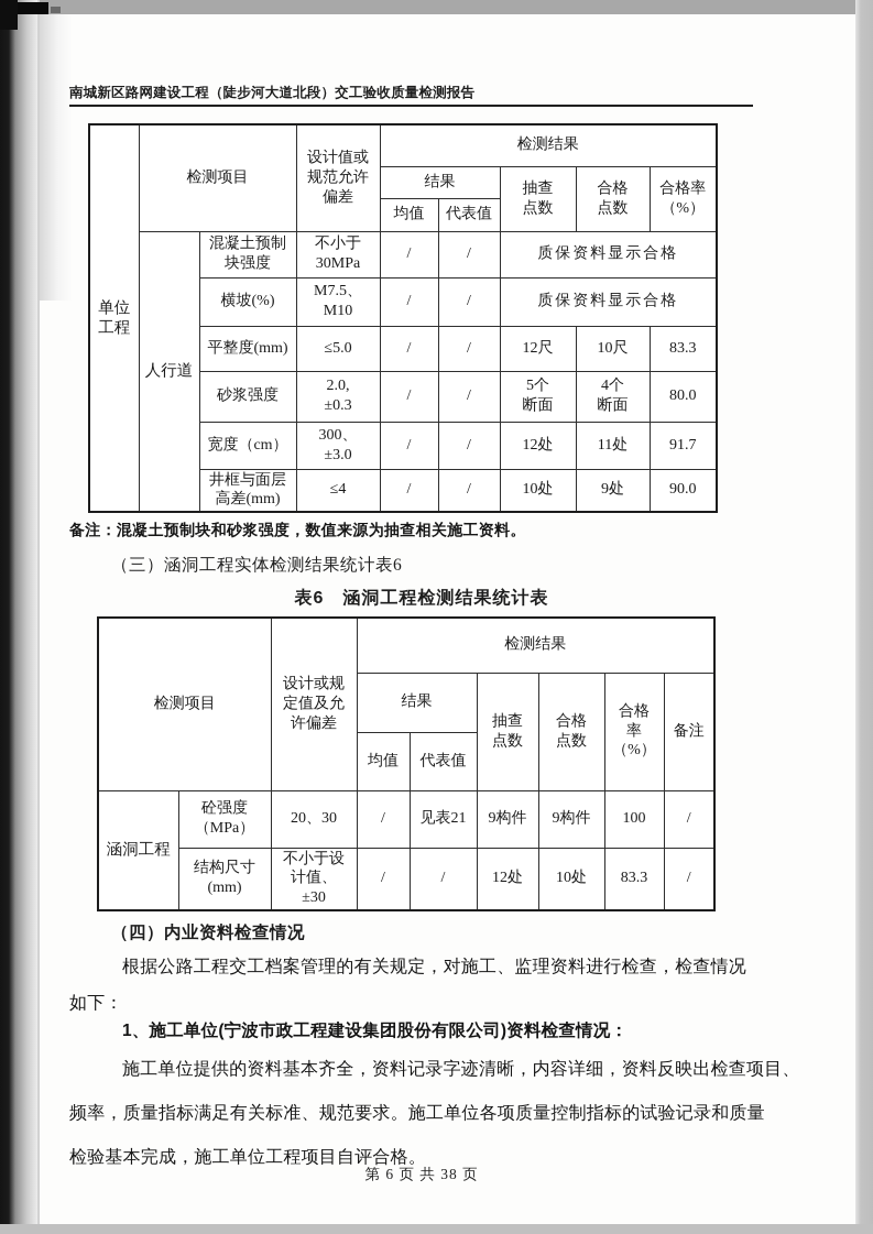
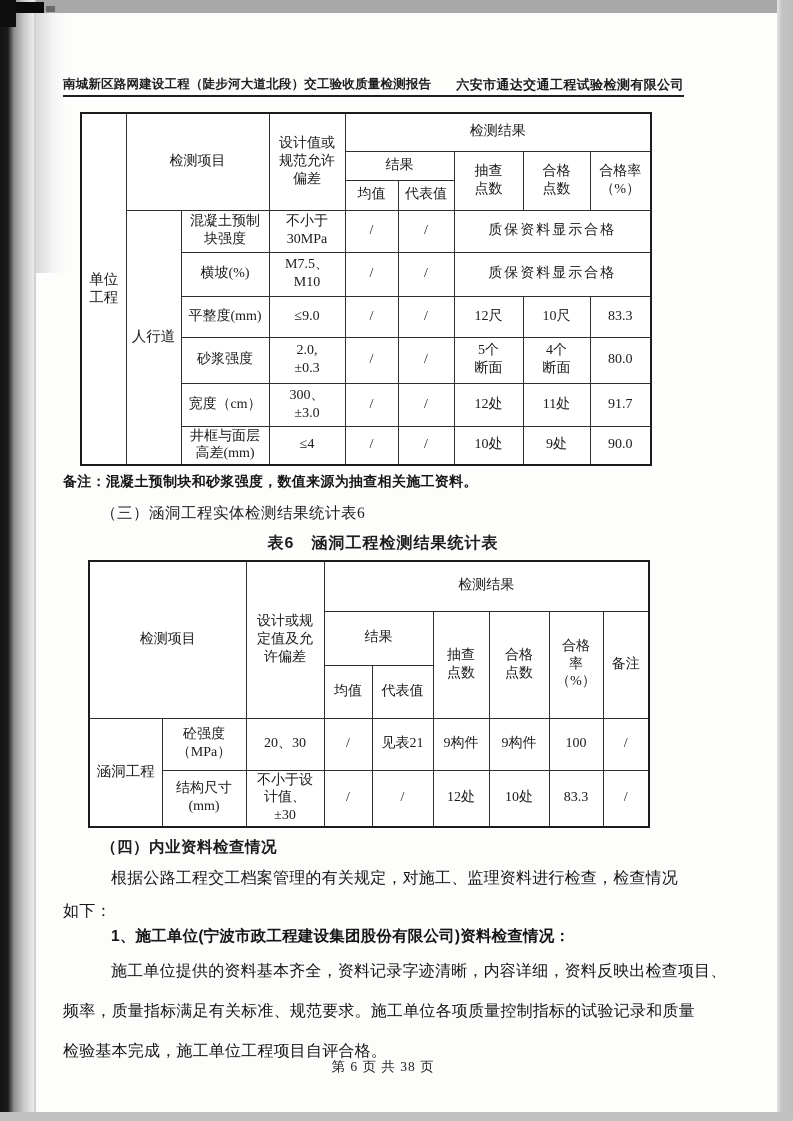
  南城新区路网建设工程（陡步河大道北段）交工验收质量检测报告
+ 六安市通达交通工程试验检测有限公司
  单位 工程	检测项目	设计值或 规范允许 偏差	检测结果
  结果	抽查 点数	合格 点数	合格率 （%）
  均值	代表值
  人行道	混凝土预制 块强度	不小于 30MPa	/	/	质保资料显示合格
  横坡(%)	M7.5、 M10	/	/	质保资料显示合格
- 平整度(mm)	≤5.0	/	/	12尺	10尺	83.3
+ 平整度(mm)	≤9.0	/	/	12尺	10尺	83.3
  砂浆强度	2.0, ±0.3	/	/	5个 断面	4个 断面	80.0
  宽度（cm）	300、 ±3.0	/	/	12处	11处	91.7
  井框与面层 高差(mm)	≤4	/	/	10处	9处	90.0
  备注：混凝土预制块和砂浆强度，数值来源为抽查相关施工资料。
  （三）涵洞工程实体检测结果统计表6
  表6 涵洞工程检测结果统计表
  检测项目	设计或规 定值及允 许偏差	检测结果
  结果	抽查 点数	合格 点数	合格 率 （%）	备注
  均值	代表值
  涵洞工程	砼强度 （MPa）	20、30	/	见表21	9构件	9构件	100	/
  结构尺寸 (mm)	不小于设 计值、 ±30	/	/	12处	10处	83.3	/
  （四）内业资料检查情况
  根据公路工程交工档案管理的有关规定，对施工、监理资料进行检查，检查情况
  如下：
  1、施工单位(宁波市政工程建设集团股份有限公司)资料检查情况：
  施工单位提供的资料基本齐全，资料记录字迹清晰，内容详细，资料反映出检查项目、
  频率，质量指标满足有关标准、规范要求。施工单位各项质量控制指标的试验记录和质量
  检验基本完成，施工单位工程项目自评合格。
  第 6 页 共 38 页
